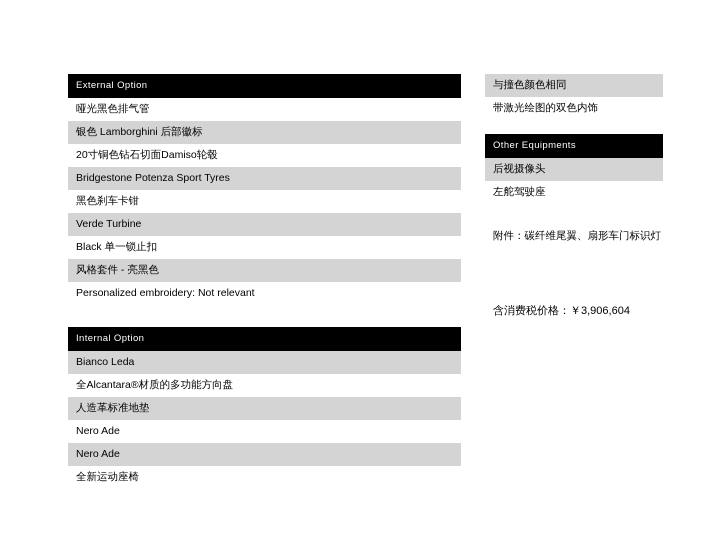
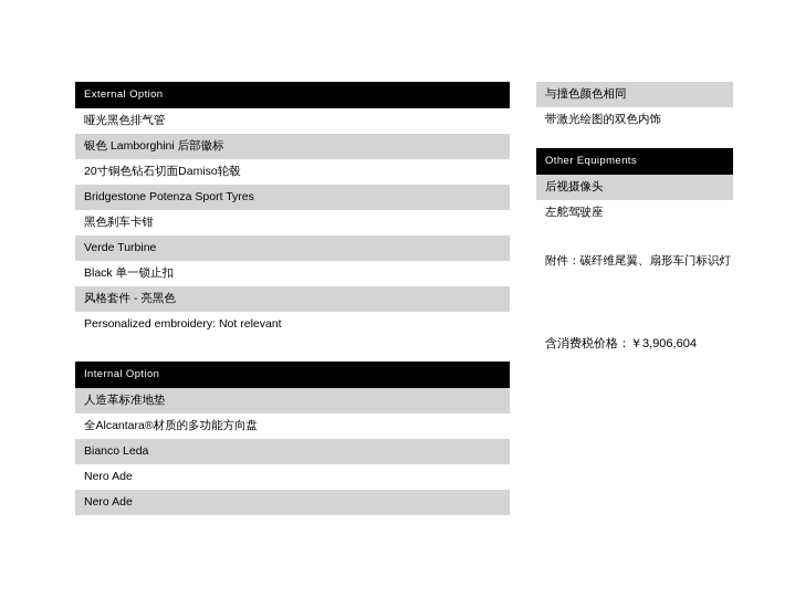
  External Option
  哑光黑色排气管
  银色 Lamborghini 后部徽标
  20寸铜色钻石切面Damiso轮毂
  Bridgestone Potenza Sport Tyres
  黑色刹车卡钳
  Verde Turbine
  Black 单一锁止扣
  风格套件 - 亮黑色
  Personalized embroidery: Not relevant
  Internal Option
- Bianco Leda
+ 人造革标准地垫
  全Alcantara®材质的多功能方向盘
- 人造革标准地垫
+ Bianco Leda
  Nero Ade
  Nero Ade
- 全新运动座椅
  与撞色颜色相同
  带激光绘图的双色内饰
  Other Equipments
  后视摄像头
  左舵驾驶座
  附件：碳纤维尾翼、扇形车门标识灯
  含消费税价格：￥3,906,604
